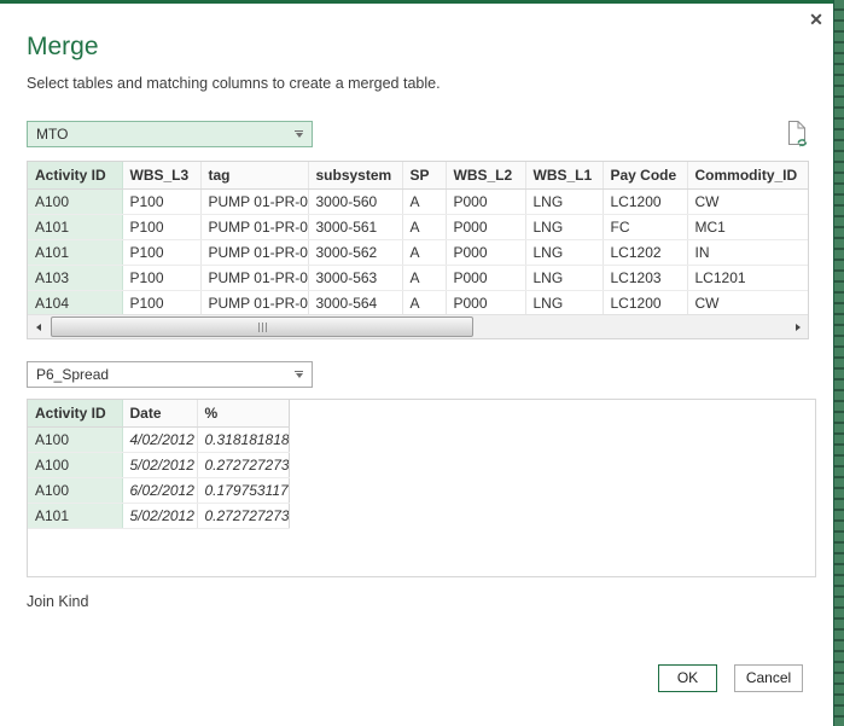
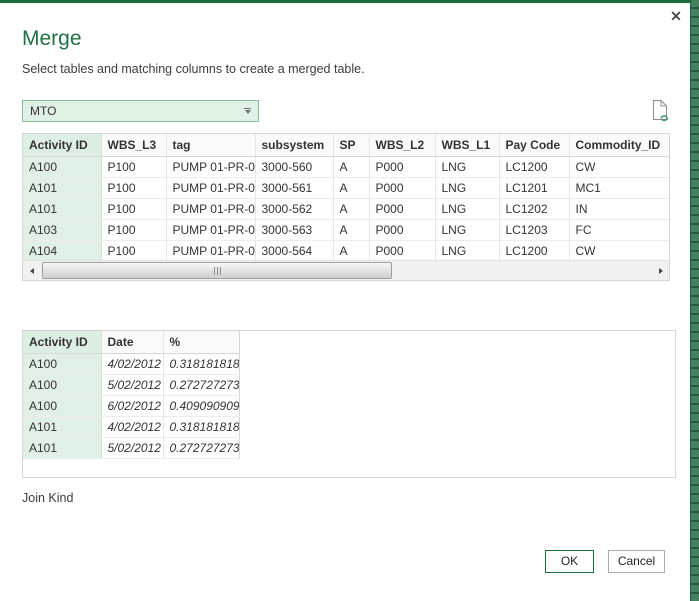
  ✕
  Merge
  Select tables and matching columns to create a merged table.
  MTO
  Activity ID	WBS_L3	tag	subsystem	SP	WBS_L2	WBS_L1	Pay Code	Commodity_ID
  A100	P100	PUMP 01-PR-0	3000-560	A	P000	LNG	LC1200	CW
- A101	P100	PUMP 01-PR-0	3000-561	A	P000	LNG	FC	MC1
+ A101	P100	PUMP 01-PR-0	3000-561	A	P000	LNG	LC1201	MC1
  A101	P100	PUMP 01-PR-0	3000-562	A	P000	LNG	LC1202	IN
- A103	P100	PUMP 01-PR-0	3000-563	A	P000	LNG	LC1203	LC1201
+ A103	P100	PUMP 01-PR-0	3000-563	A	P000	LNG	LC1203	FC
  A104	P100	PUMP 01-PR-0	3000-564	A	P000	LNG	LC1200	CW
- P6_Spread
  Activity ID	Date	%
  A100	4/02/2012	0.318181818
  A100	5/02/2012	0.272727273
- A100	6/02/2012	0.179753117
+ A100	6/02/2012	0.409090909
+ A101	4/02/2012	0.318181818
  A101	5/02/2012	0.272727273
  Join Kind
  OK
  Cancel
